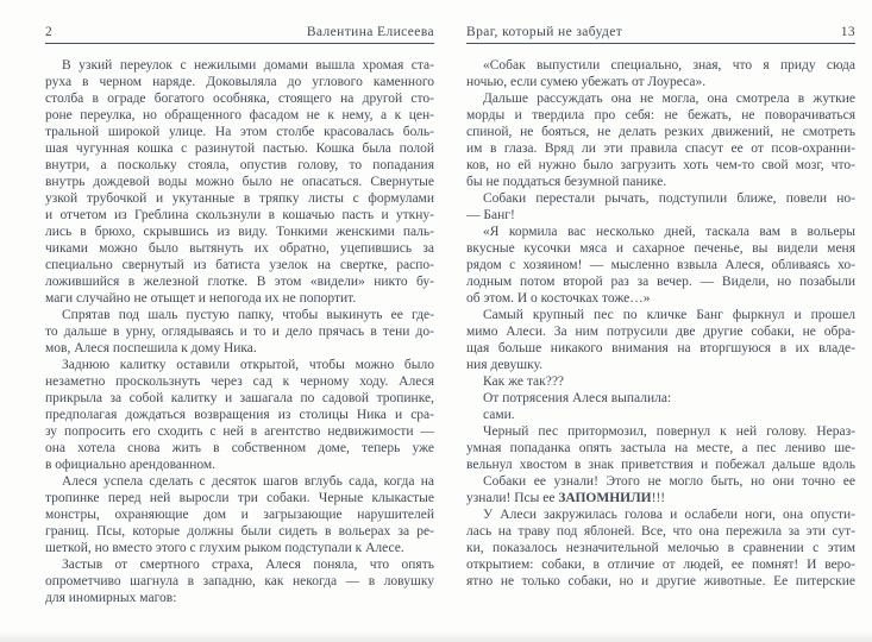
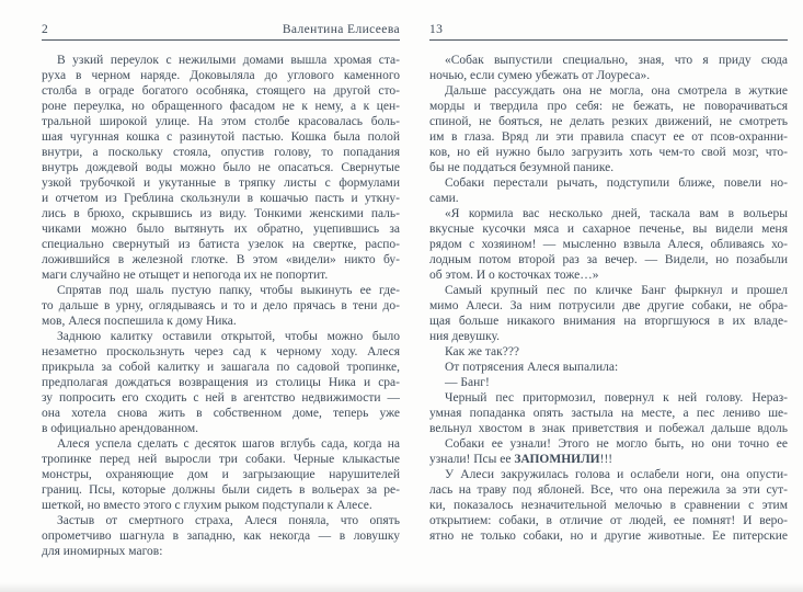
  2
  Валентина Елисеева
  В узкий переулок с нежилыми домами вышла хромая ста-
  руха в черном наряде. Доковыляла до углового каменного
  столба в ограде богатого особняка, стоящего на другой сто-
  роне переулка, но обращенного фасадом не к нему, а к цен-
  тральной широкой улице. На этом столбе красовалась боль-
  шая чугунная кошка с разинутой пастью. Кошка была полой
  внутри, а поскольку стояла, опустив голову, то попадания
  внутрь дождевой воды можно было не опасаться. Свернутые
  узкой трубочкой и укутанные в тряпку листы с формулами
  и отчетом из Греблина скользнули в кошачью пасть и уткну-
  лись в брюхо, скрывшись из виду. Тонкими женскими паль-
  чиками можно было вытянуть их обратно, уцепившись за
  специально свернутый из батиста узелок на свертке, распо-
  ложившийся в железной глотке. В этом «видели» никто бу-
  маги случайно не отыщет и непогода их не попортит.
  Спрятав под шаль пустую папку, чтобы выкинуть ее где-
  то дальше в урну, оглядываясь и то и дело прячась в тени до-
  мов, Алеся поспешила к дому Ника.
  Заднюю калитку оставили открытой, чтобы можно было
  незаметно проскользнуть через сад к черному ходу. Алеся
  прикрыла за собой калитку и зашагала по садовой тропинке,
  предполагая дождаться возвращения из столицы Ника и сра-
  зу попросить его сходить с ней в агентство недвижимости —
  она хотела снова жить в собственном доме, теперь уже
  в официально арендованном.
  Алеся успела сделать с десяток шагов вглубь сада, когда на
  тропинке перед ней выросли три собаки. Черные клыкастые
  монстры, охраняющие дом и загрызающие нарушителей
  границ. Псы, которые должны были сидеть в вольерах за ре-
  шеткой, но вместо этого с глухим рыком подступали к Алесе.
  Застыв от смертного страха, Алеся поняла, что опять
  опрометчиво шагнула в западню, как некогда — в ловушку
  для иномирных магов:
- Враг, который не забудет
  13
  «Собак выпустили специально, зная, что я приду сюда
  ночью, если сумею убежать от Лоуреса».
  Дальше рассуждать она не могла, она смотрела в жуткие
  морды и твердила про себя: не бежать, не поворачиваться
  спиной, не бояться, не делать резких движений, не смотреть
  им в глаза. Вряд ли эти правила спасут ее от псов-охранни-
  ков, но ей нужно было загрузить хоть чем-то свой мозг, что-
  бы не поддаться безумной панике.
  Собаки перестали рычать, подступили ближе, повели но-
- — Банг!
+ сами.
  «Я кормила вас несколько дней, таскала вам в вольеры
  вкусные кусочки мяса и сахарное печенье, вы видели меня
  рядом с хозяином! — мысленно взвыла Алеся, обливаясь хо-
  лодным потом второй раз за вечер. — Видели, но позабыли
  об этом. И о косточках тоже…»
  Самый крупный пес по кличке Банг фыркнул и прошел
  мимо Алеси. За ним потрусили две другие собаки, не обра-
  щая больше никакого внимания на вторгшуюся в их владе-
  ния девушку.
  Как же так???
  От потрясения Алеся выпалила:
- сами.
+ — Банг!
  Черный пес притормозил, повернул к ней голову. Нераз-
  умная попаданка опять застыла на месте, а пес лениво ше-
  вельнул хвостом в знак приветствия и побежал дальше вдоль
  Собаки ее узнали! Этого не могло быть, но они точно ее
  узнали! Псы ее ЗАПОМНИЛИ!!!
  У Алеси закружилась голова и ослабели ноги, она опусти-
  лась на траву под яблоней. Все, что она пережила за эти сут-
  ки, показалось незначительной мелочью в сравнении с этим
  открытием: собаки, в отличие от людей, ее помнят! И веро-
  ятно не только собаки, но и другие животные. Ее питерские
